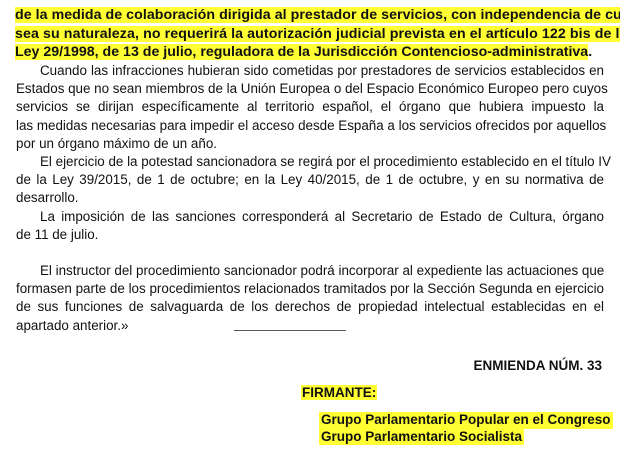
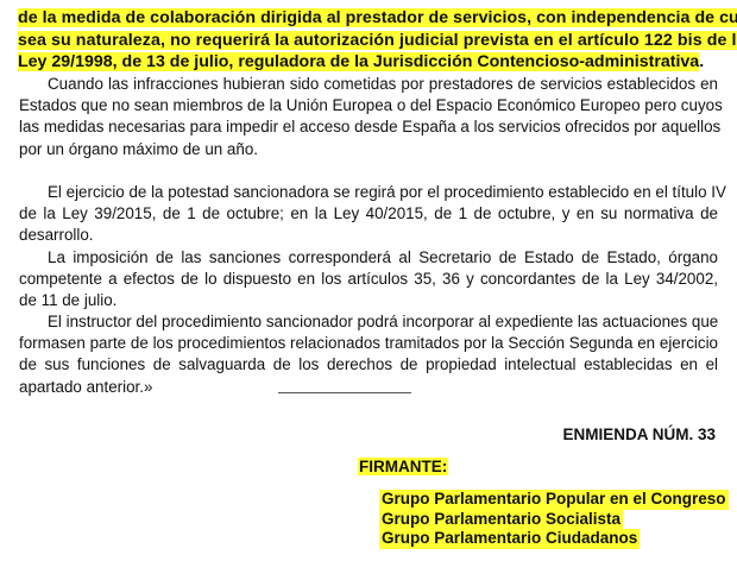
  de la medida de colaboración dirigida al prestador de servicios, con independencia de cu
  sea su naturaleza, no requerirá la autorización judicial prevista en el artículo 122 bis de l
  Ley 29/1998, de 13 de julio, reguladora de la Jurisdicción Contencioso-administrativa.
  Cuando las infracciones hubieran sido cometidas por prestadores de servicios establecidos en
  Estados que no sean miembros de la Unión Europea o del Espacio Económico Europeo pero cuyos
- servicios se dirijan específicamente al territorio español, el órgano que hubiera impuesto la
  las medidas necesarias para impedir el acceso desde España a los servicios ofrecidos por aquellos
  por un órgano máximo de un año.
  El ejercicio de la potestad sancionadora se regirá por el procedimiento establecido en el título IV
  de la Ley 39/2015, de 1 de octubre; en la Ley 40/2015, de 1 de octubre, y en su normativa de
  desarrollo.
- La imposición de las sanciones corresponderá al Secretario de Estado de Cultura, órgano
+ La imposición de las sanciones corresponderá al Secretario de Estado de Estado, órgano
+ competente a efectos de lo dispuesto en los artículos 35, 36 y concordantes de la Ley 34/2002,
  de 11 de julio.
  El instructor del procedimiento sancionador podrá incorporar al expediente las actuaciones que
  formasen parte de los procedimientos relacionados tramitados por la Sección Segunda en ejercicio
  de sus funciones de salvaguarda de los derechos de propiedad intelectual establecidas en el
  apartado anterior.»
  ENMIENDA NÚM. 33
  FIRMANTE:
  Grupo Parlamentario Popular en el Congreso
  Grupo Parlamentario Socialista
+ Grupo Parlamentario Ciudadanos
